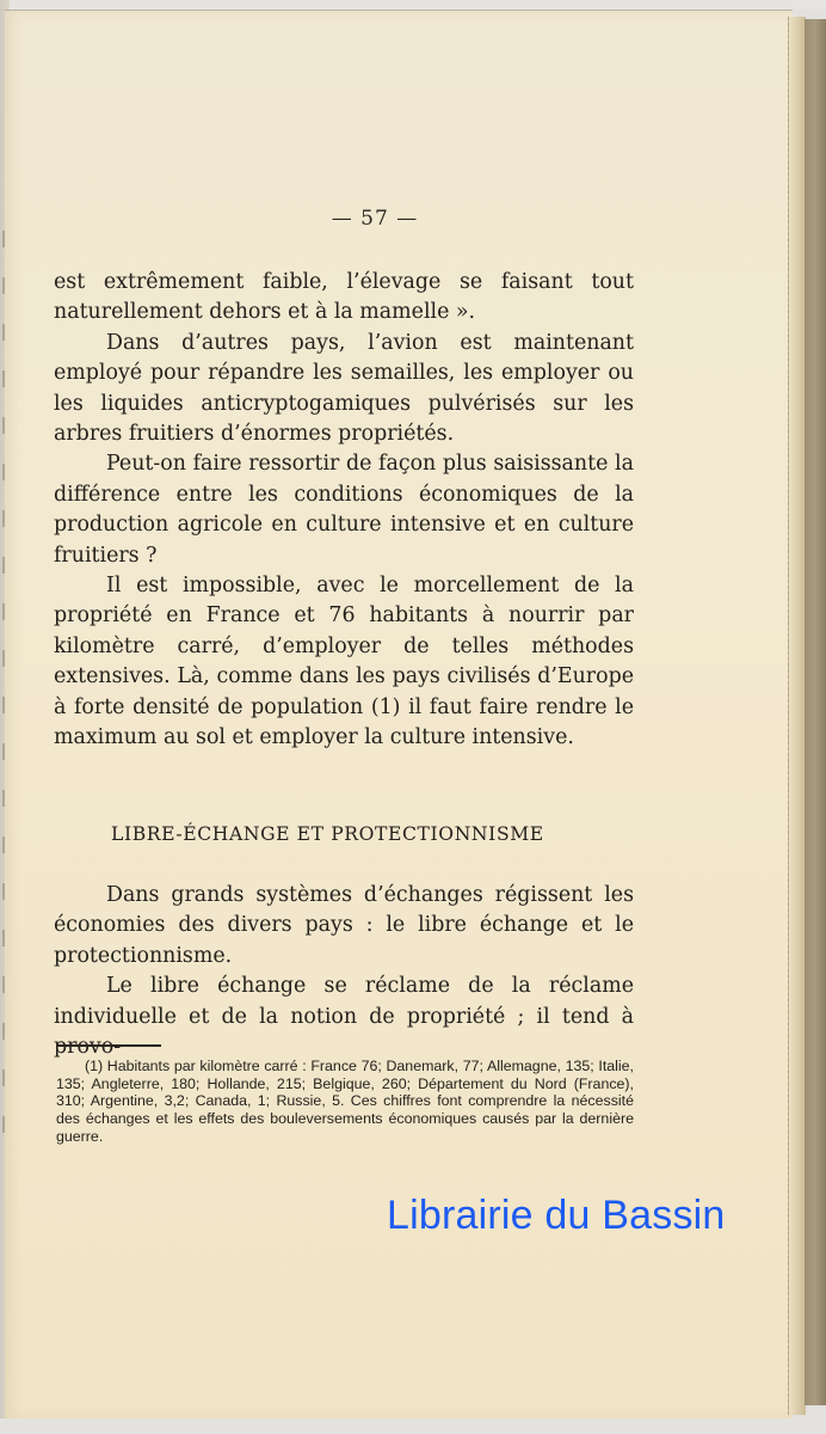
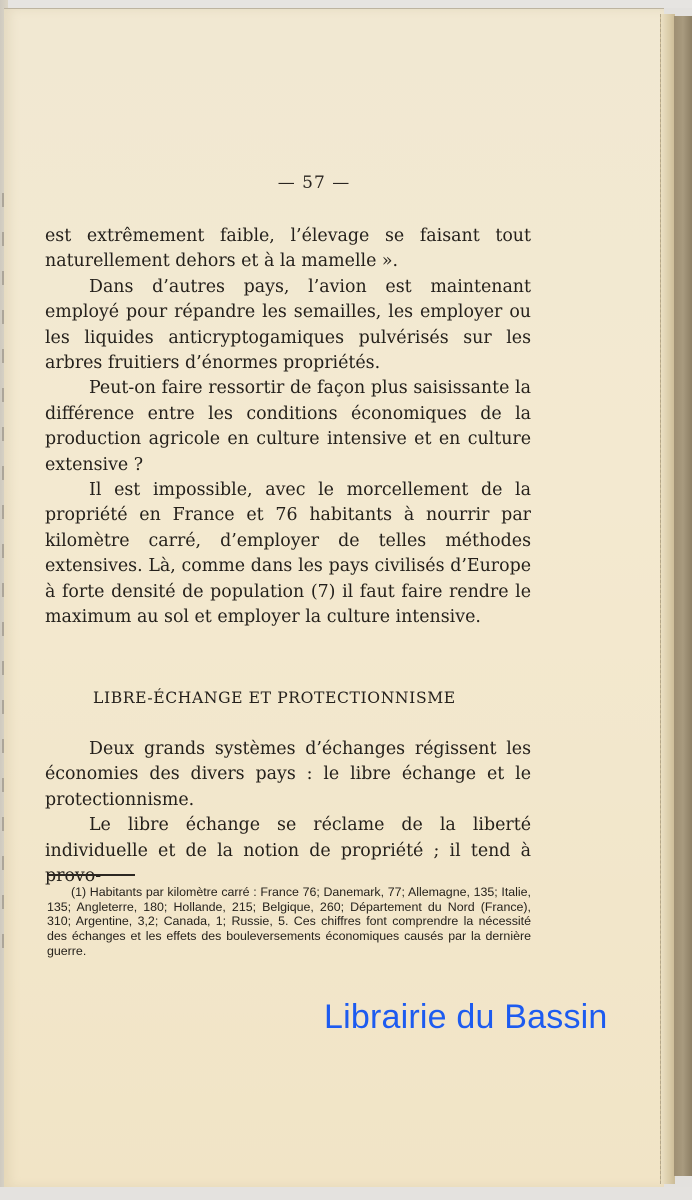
  — 57 —
  est extrêmement faible, l’élevage se faisant tout naturellement dehors et à la mamelle ».
  Dans d’autres pays, l’avion est maintenant employé pour répandre les semailles, les employer ou les liquides anticryptogamiques pulvérisés sur les arbres fruitiers d’énormes propriétés.
- Peut-on faire ressortir de façon plus saisissante la différence entre les conditions économiques de la production agricole en culture intensive et en culture fruitiers ?
+ Peut-on faire ressortir de façon plus saisissante la différence entre les conditions économiques de la production agricole en culture intensive et en culture extensive ?
- Il est impossible, avec le morcellement de la propriété en France et 76 habitants à nourrir par kilomètre carré, d’employer de telles méthodes extensives. Là, comme dans les pays civilisés d’Europe à forte densité de population (1) il faut faire rendre le maximum au sol et employer la culture intensive.
+ Il est impossible, avec le morcellement de la propriété en France et 76 habitants à nourrir par kilomètre carré, d’employer de telles méthodes extensives. Là, comme dans les pays civilisés d’Europe à forte densité de population (7) il faut faire rendre le maximum au sol et employer la culture intensive.
  LIBRE-ÉCHANGE ET PROTECTIONNISME
- Dans grands systèmes d’échanges régissent les économies des divers pays : le libre échange et le protectionnisme.
+ Deux grands systèmes d’échanges régissent les économies des divers pays : le libre échange et le protectionnisme.
- Le libre échange se réclame de la réclame individuelle et de la notion de propriété ; il tend à provo-
+ Le libre échange se réclame de la liberté individuelle et de la notion de propriété ; il tend à provo-
  (1) Habitants par kilomètre carré : France 76; Danemark, 77; Allemagne, 135; Italie, 135; Angleterre, 180; Hollande, 215; Belgique, 260; Département du Nord (France), 310; Argentine, 3,2; Canada, 1; Russie, 5. Ces chiffres font comprendre la nécessité des échanges et les effets des bouleversements économiques causés par la dernière guerre.
  Librairie du Bassin
